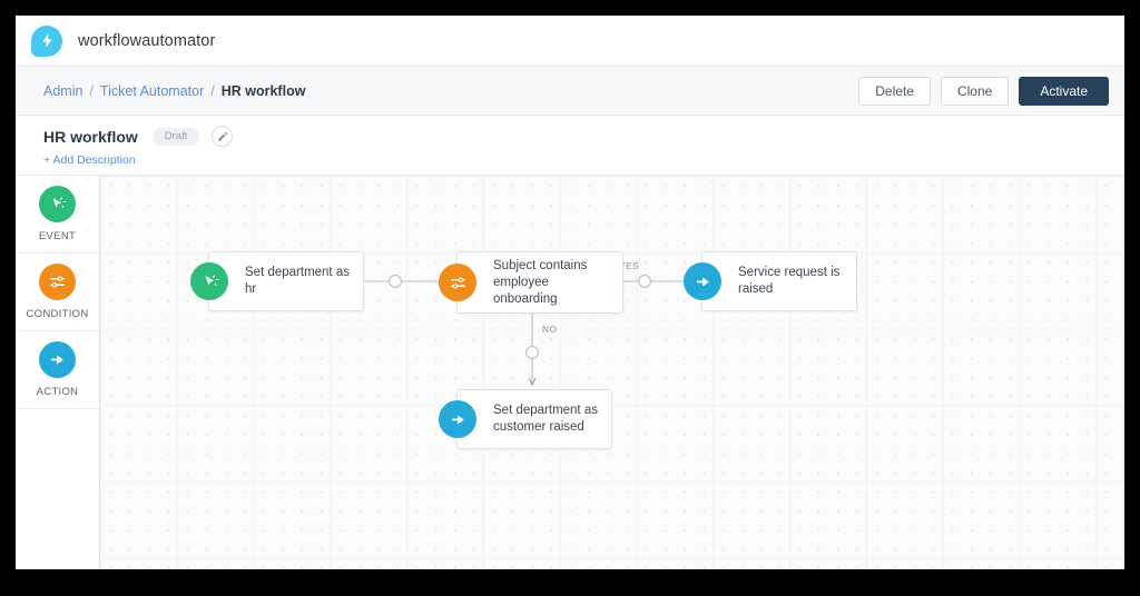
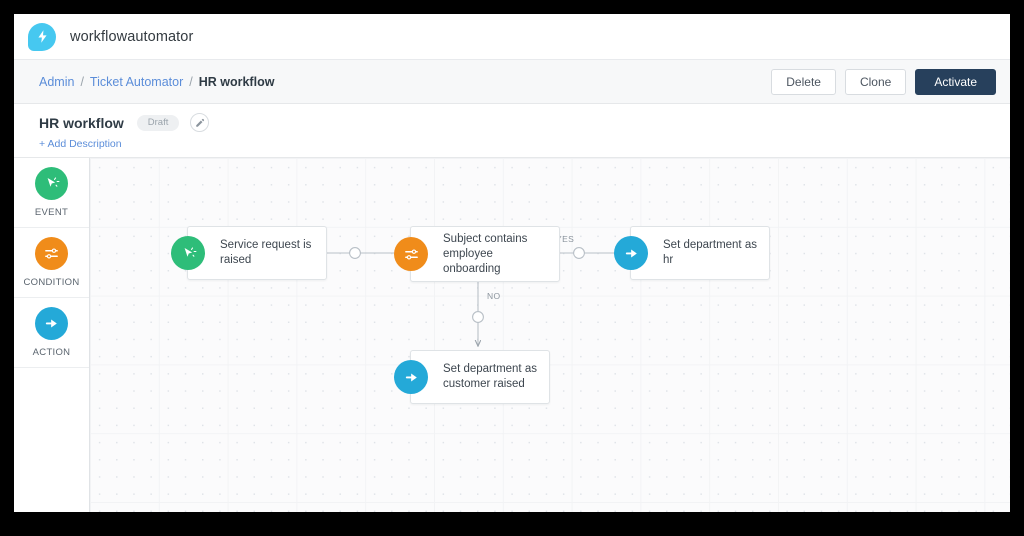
  workflowautomator
  Admin
  /
  Ticket Automator
  /
  HR workflow
  Delete
  Clone
  Activate
  HR workflow
  Draft
  + Add Description
  EVENT
  CONDITION
  ACTION
  NO
- Set department as hr
+ Service request is raised
  Subject contains employee onboarding
- Service request is raised
+ Set department as hr
  Set department as customer raised
